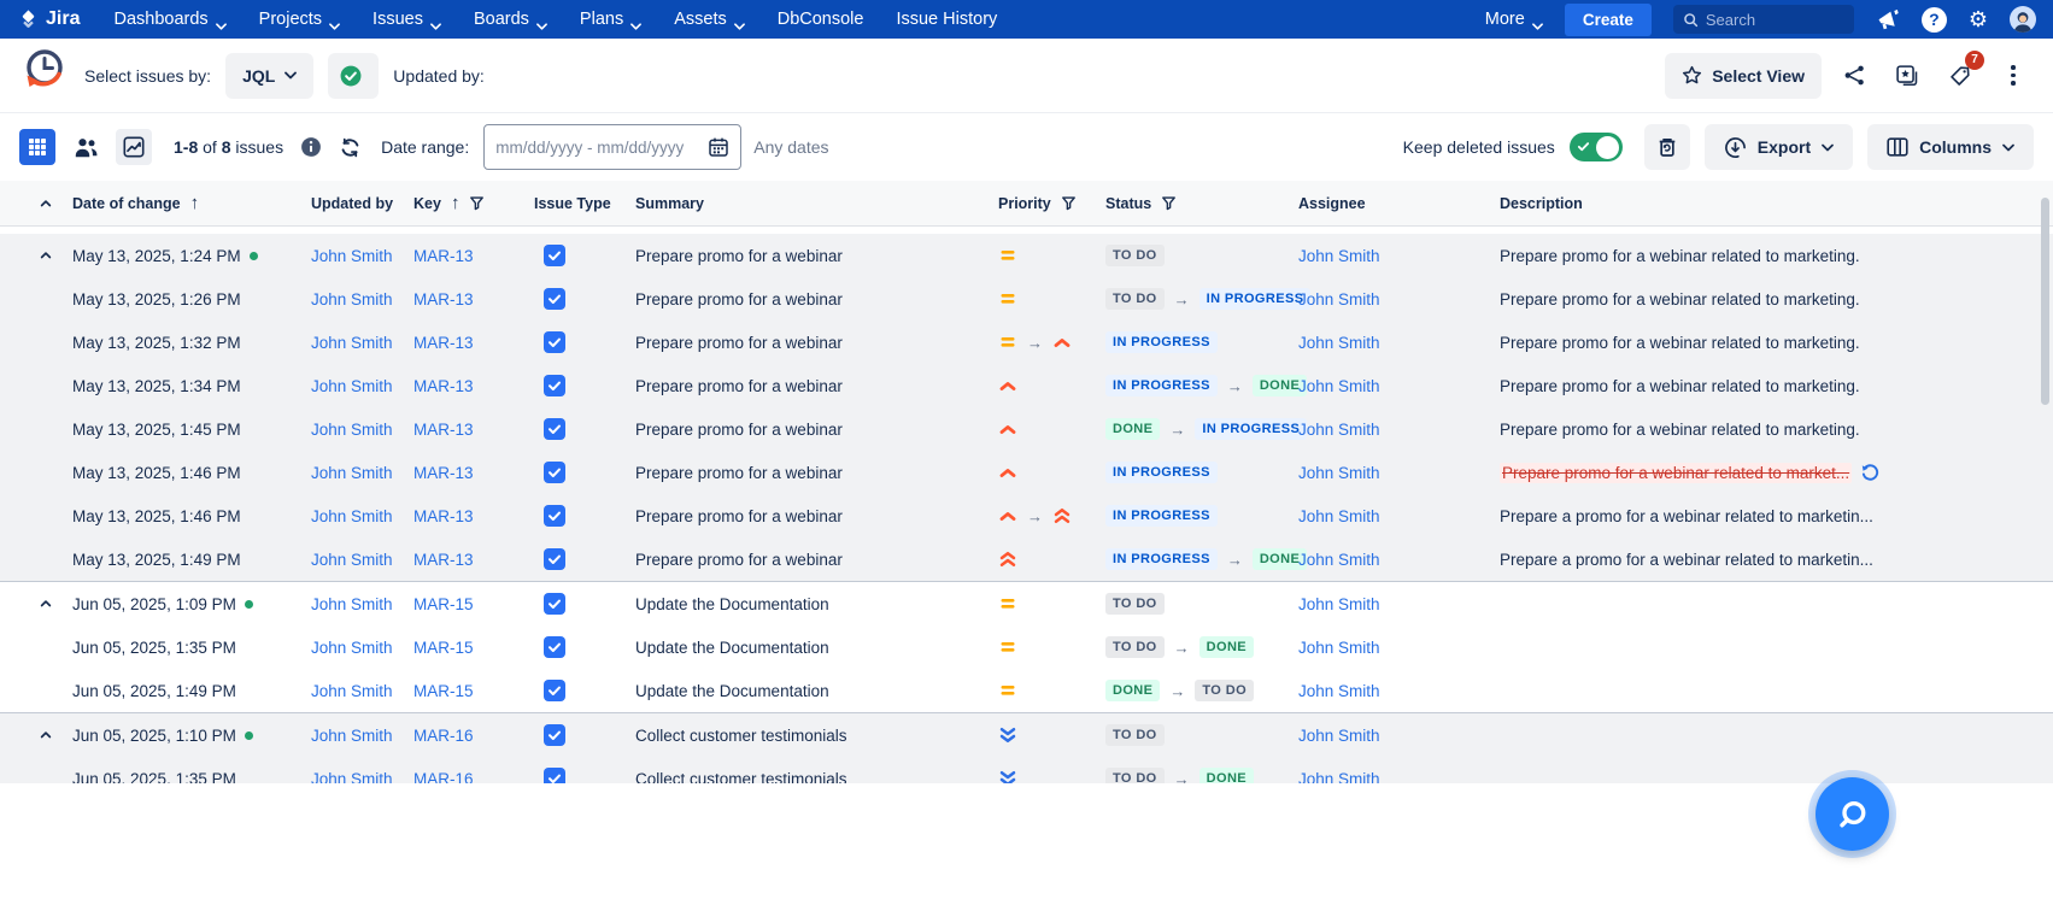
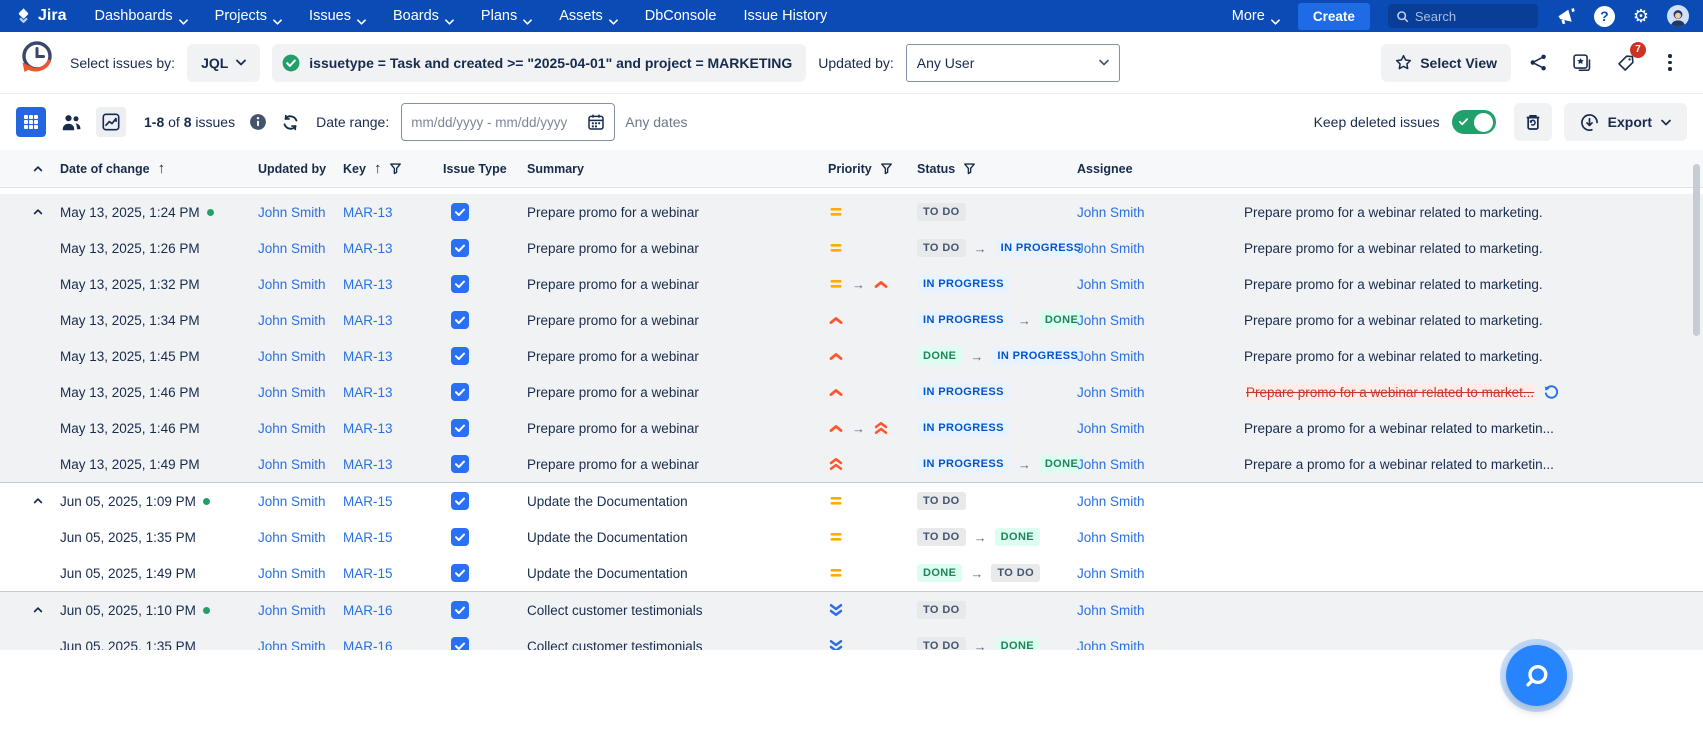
  Jira
  Dashboards
  Projects
  Issues
  Boards
  Plans
  Assets
  DbConsole
  Issue History
  More
  Create
  Search
  ?
  ⚙
  Select issues by:
  JQL
+ issuetype = Task and created >= "2025-04-01" and project = MARKETING
  Updated by:
+ Any User
  Select View
  7
  1-8 of 8 issues
  Date range:
  mm/dd/yyyy - mm/dd/yyyy
  Any dates
  Keep deleted issues
  Export
- Columns
  Date of change
  ↑
  Updated by
  Key
  ↑
  Issue Type
  Summary
  Priority
  Status
  Assignee
- Description
  May 13, 2025, 1:24 PM
  John Smith
  MAR-13
  Prepare promo for a webinar
  TO DO
  John Smith
  Prepare promo for a webinar related to marketing.
  May 13, 2025, 1:26 PM
  John Smith
  MAR-13
  Prepare promo for a webinar
  TO DO
  →
  IN PROGRESS
  John Smith
  Prepare promo for a webinar related to marketing.
  May 13, 2025, 1:32 PM
  John Smith
  MAR-13
  Prepare promo for a webinar
  →
  IN PROGRESS
  John Smith
  Prepare promo for a webinar related to marketing.
  May 13, 2025, 1:34 PM
  John Smith
  MAR-13
  Prepare promo for a webinar
  IN PROGRESS
  →
  DONE
  John Smith
  Prepare promo for a webinar related to marketing.
  May 13, 2025, 1:45 PM
  John Smith
  MAR-13
  Prepare promo for a webinar
  DONE
  →
  IN PROGRESS
  John Smith
  Prepare promo for a webinar related to marketing.
  May 13, 2025, 1:46 PM
  John Smith
  MAR-13
  Prepare promo for a webinar
  IN PROGRESS
  John Smith
  Prepare promo for a webinar related to market...
  May 13, 2025, 1:46 PM
  John Smith
  MAR-13
  Prepare promo for a webinar
  →
  IN PROGRESS
  John Smith
  Prepare a promo for a webinar related to marketin...
  May 13, 2025, 1:49 PM
  John Smith
  MAR-13
  Prepare promo for a webinar
  IN PROGRESS
  →
  DONE
  John Smith
  Prepare a promo for a webinar related to marketin...
  Jun 05, 2025, 1:09 PM
  John Smith
  MAR-15
  Update the Documentation
  TO DO
  John Smith
  Jun 05, 2025, 1:35 PM
  John Smith
  MAR-15
  Update the Documentation
  TO DO
  →
  DONE
  John Smith
  Jun 05, 2025, 1:49 PM
  John Smith
  MAR-15
  Update the Documentation
  DONE
  →
  TO DO
  John Smith
  Jun 05, 2025, 1:10 PM
  John Smith
  MAR-16
  Collect customer testimonials
  TO DO
  John Smith
  Jun 05, 2025, 1:35 PM
  John Smith
  MAR-16
  Collect customer testimonials
  TO DO
  →
  DONE
  John Smith
